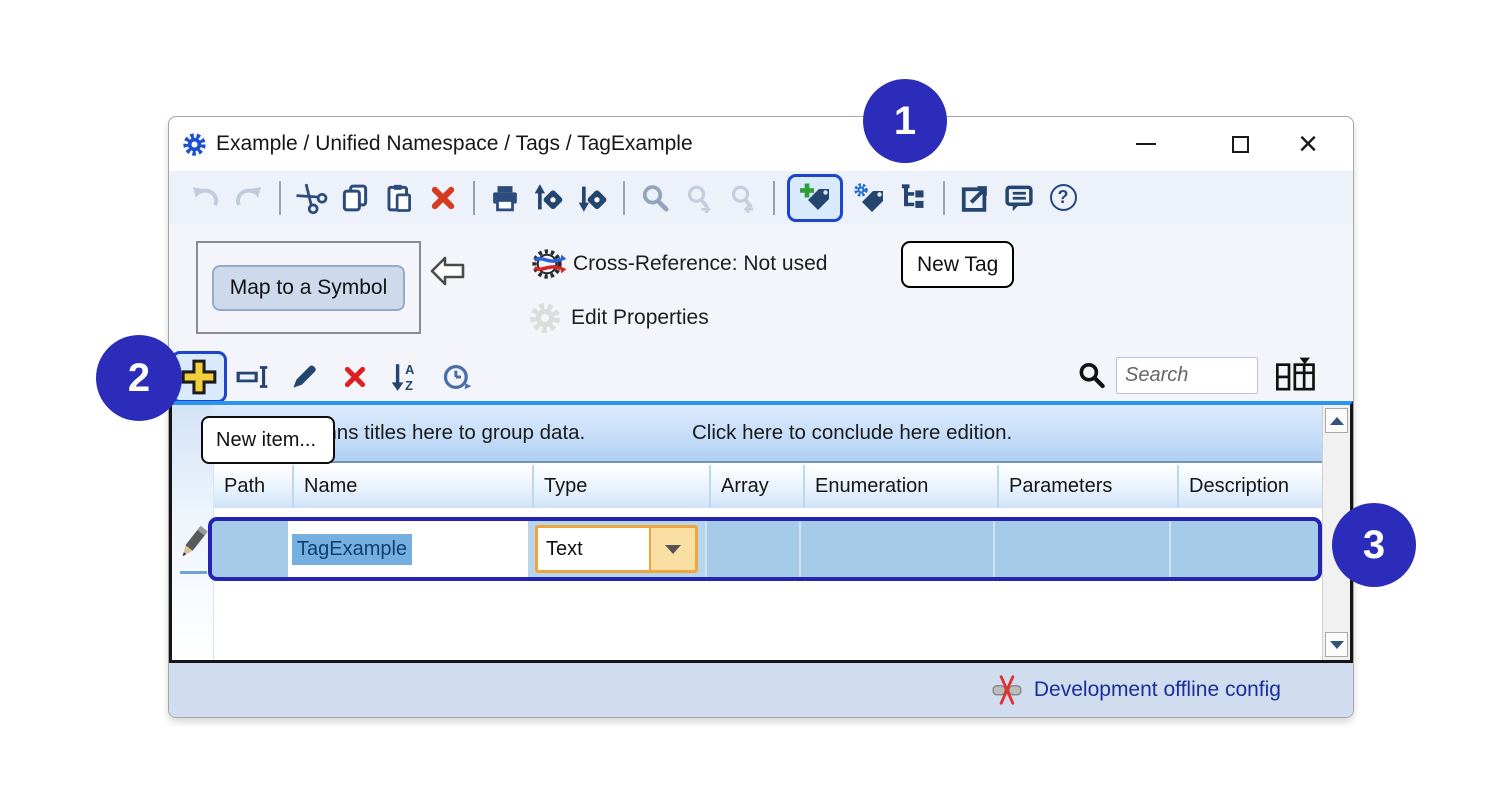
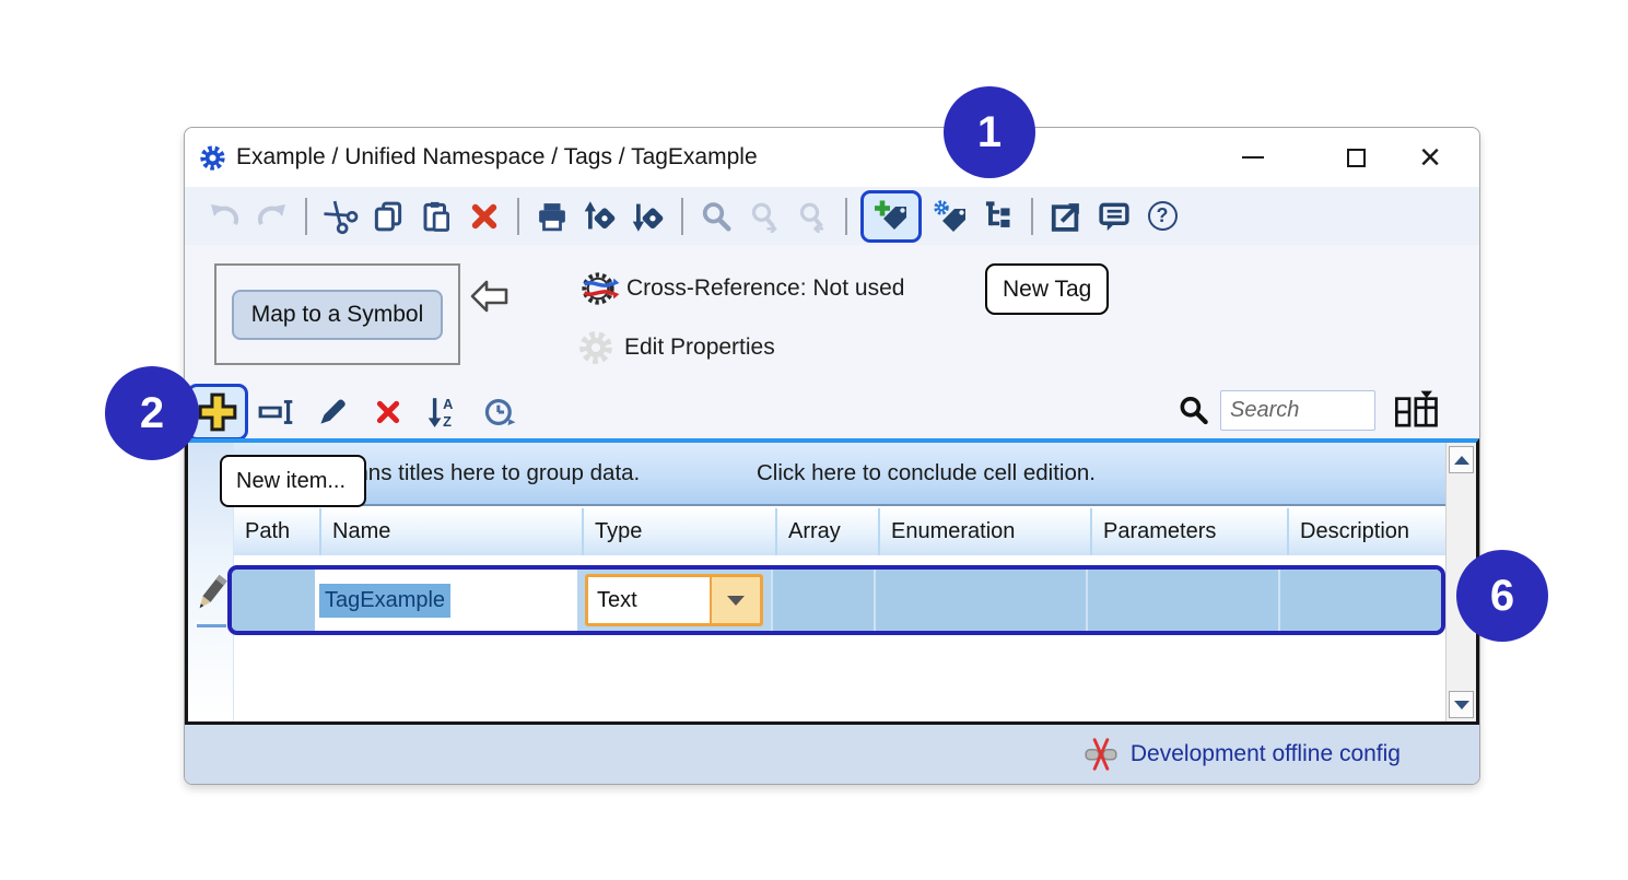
  Example / Unified Namespace / Tags / TagExample
  ×
  ?
  Map to a Symbol
  Cross-Reference: Not used
  New Tag
  Edit Properties
  A
  Z
  Search
  ns titles here to group data.
- Click here to conclude here edition.
+ Click here to conclude cell edition.
  Path
  Name
  Type
  Array
  Enumeration
  Parameters
  Description
  TagExample
  Text
  New item...
  Development offline config
  1
  2
- 3
+ 6
